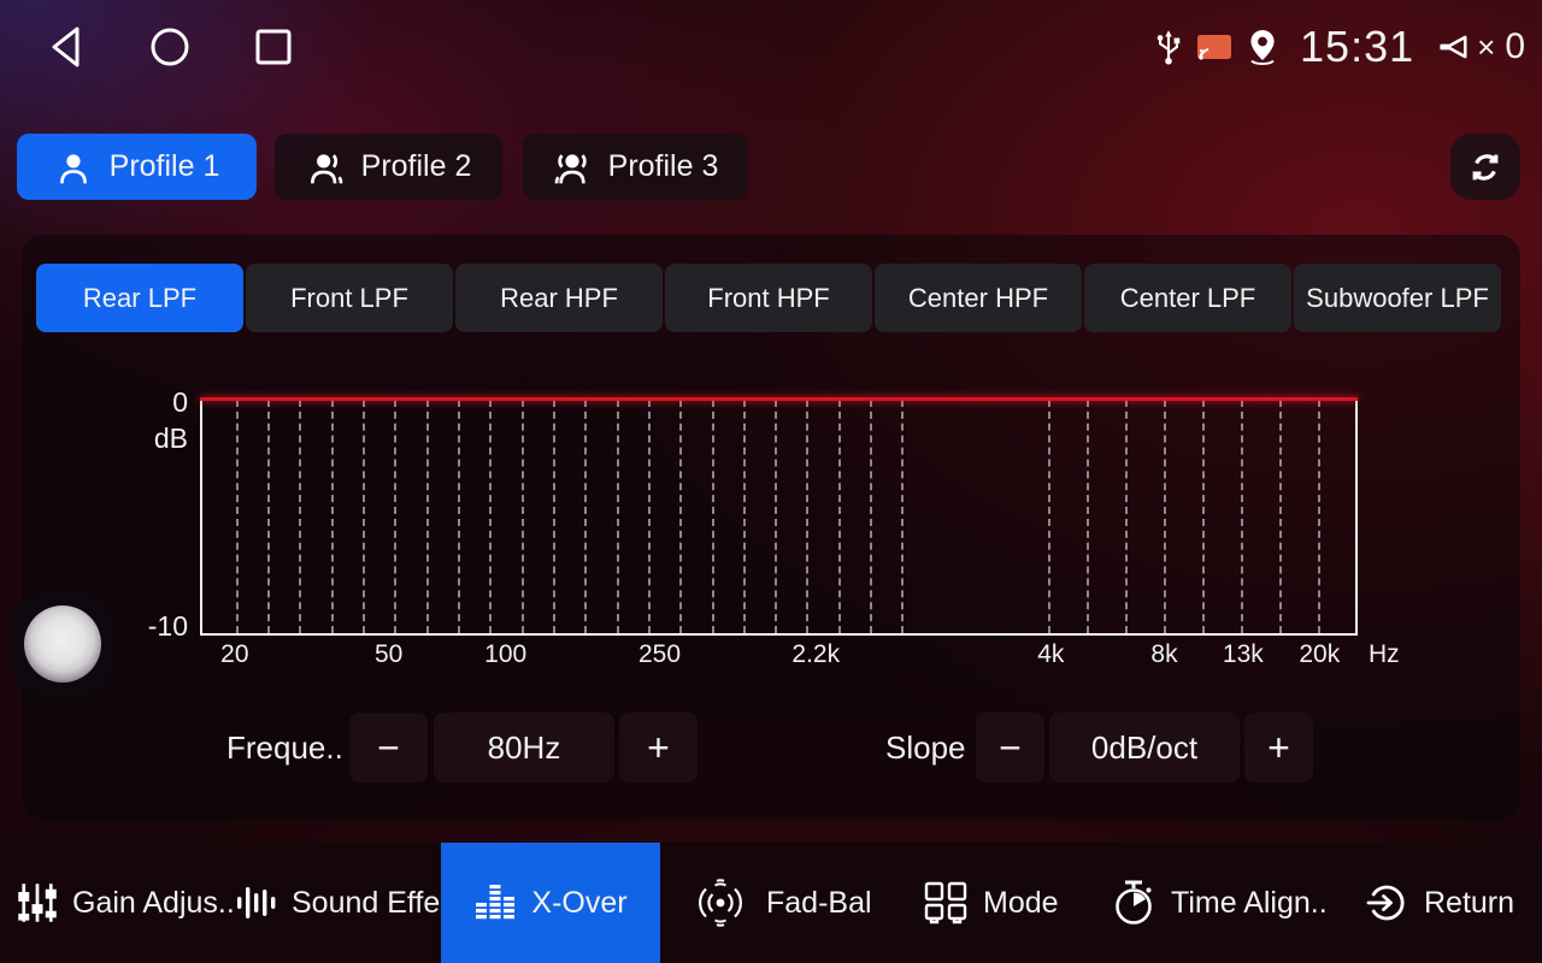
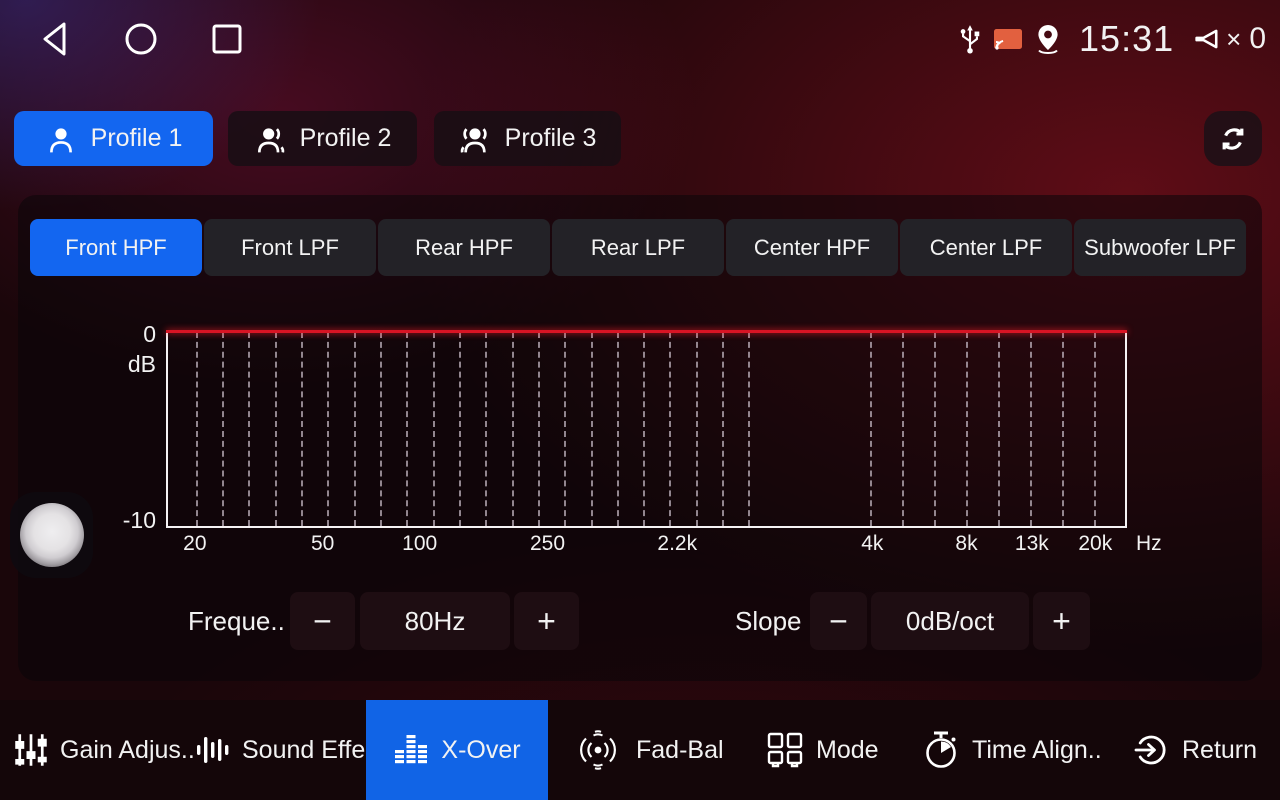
  15:31
  ×
  0
  Profile 1
  Profile 2
  Profile 3
- Rear LPF
+ Front HPF
  Front LPF
  Rear HPF
- Front HPF
+ Rear LPF
  Center HPF
  Center LPF
  Subwoofer LPF
  0
  dB
  -10
  20
  50
  100
  250
  2.2k
  4k
  8k
  13k
  20k
  Hz
  Freque..
  −
  80Hz
  +
  Slope
  −
  0dB/oct
  +
  Gain Adjus..
  Sound Effe
  X-Over
  Fad-Bal
  Mode
  Time Align..
  Return
